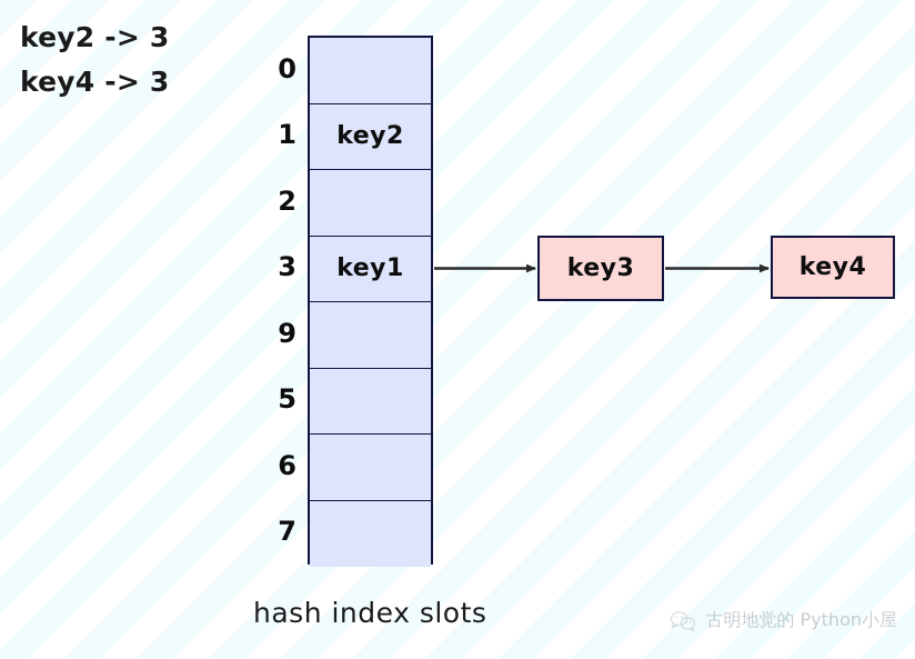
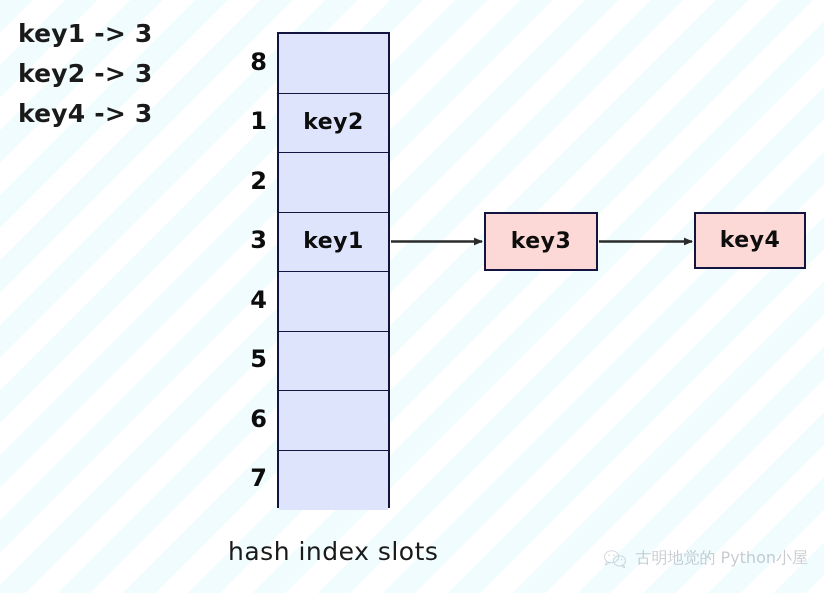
+ key1 -> 3
  key2 -> 3
  key4 -> 3
- 0
+ 8
  1
  2
  3
- 9
+ 4
  5
  6
  7
  key2
  key1
  key3
  key4
  hash index slots
  古明地觉的 Python小屋
